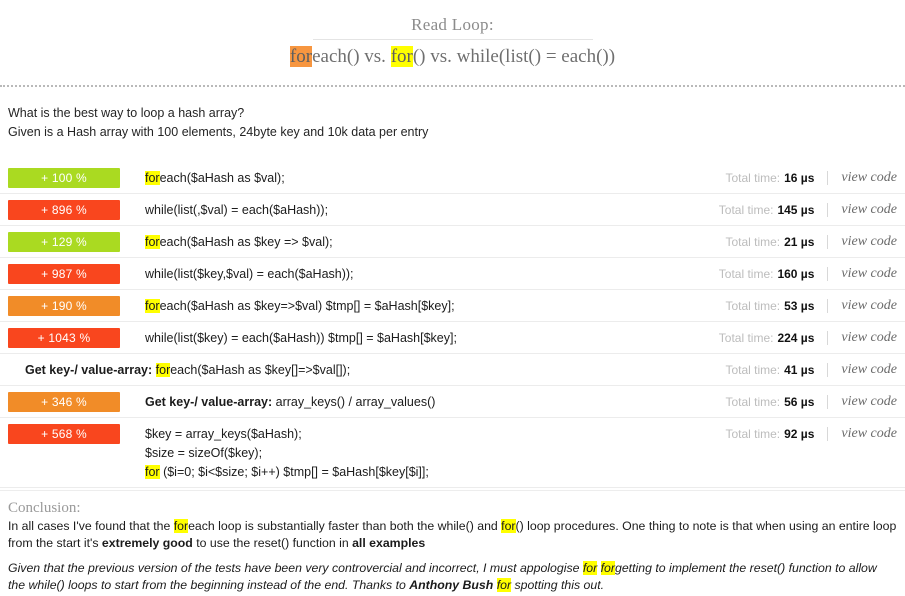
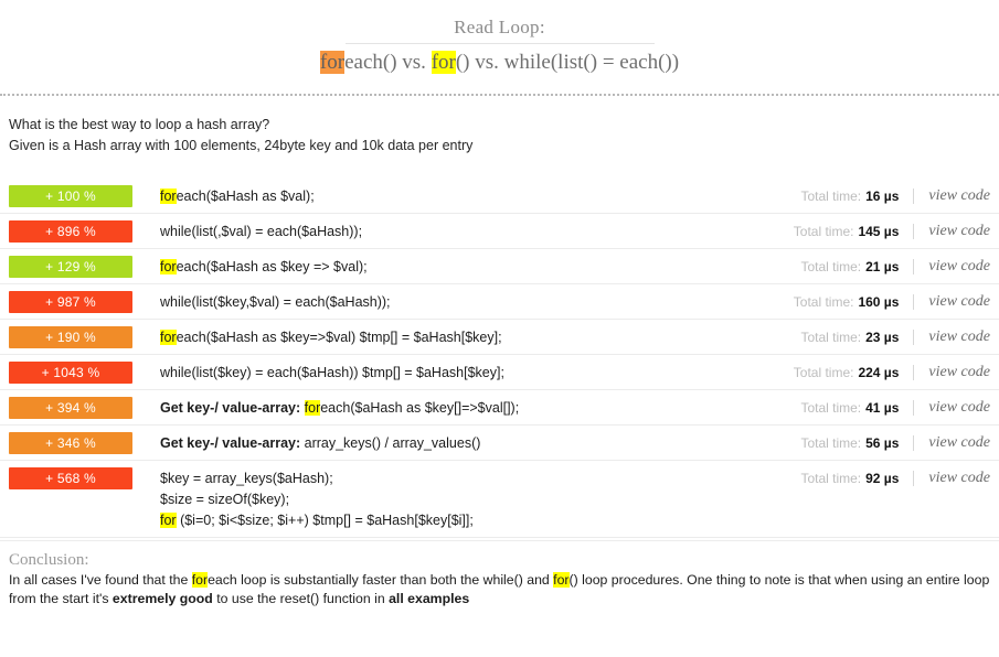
  Read Loop:
  foreach() vs. for() vs. while(list() = each())
  What is the best way to loop a hash array?
  Given is a Hash array with 100 elements, 24byte key and 10k data per entry
  + 100 %
  foreach($aHash as $val);
  Total time:
  16 µs
  view code
  + 896 %
  while(list(,$val) = each($aHash));
  Total time:
  145 µs
  view code
  + 129 %
  foreach($aHash as $key => $val);
  Total time:
  21 µs
  view code
  + 987 %
  while(list($key,$val) = each($aHash));
  Total time:
  160 µs
  view code
  + 190 %
  foreach($aHash as $key=>$val) $tmp[] = $aHash[$key];
  Total time:
- 53 µs
+ 23 µs
  view code
  + 1043 %
  while(list($key) = each($aHash)) $tmp[] = $aHash[$key];
  Total time:
  224 µs
  view code
+ + 394 %
  Get key-/ value-array: foreach($aHash as $key[]=>$val[]);
  Total time:
  41 µs
  view code
  + 346 %
  Get key-/ value-array: array_keys() / array_values()
  Total time:
  56 µs
  view code
  + 568 %
  $key = array_keys($aHash);
  $size = sizeOf($key);
  for ($i=0; $i<$size; $i++) $tmp[] = $aHash[$key[$i]];
  Total time:
  92 µs
  view code
  Conclusion:
  In all cases I've found that the foreach loop is substantially faster than both the while() and for() loop procedures. One thing to note is that when using an entire loop from the start it's extremely good to use the reset() function in all examples
- Given that the previous version of the tests have been very controvercial and incorrect, I must appologise for forgetting to implement the reset() function to allow the while() loops to start from the beginning instead of the end. Thanks to Anthony Bush for spotting this out.
